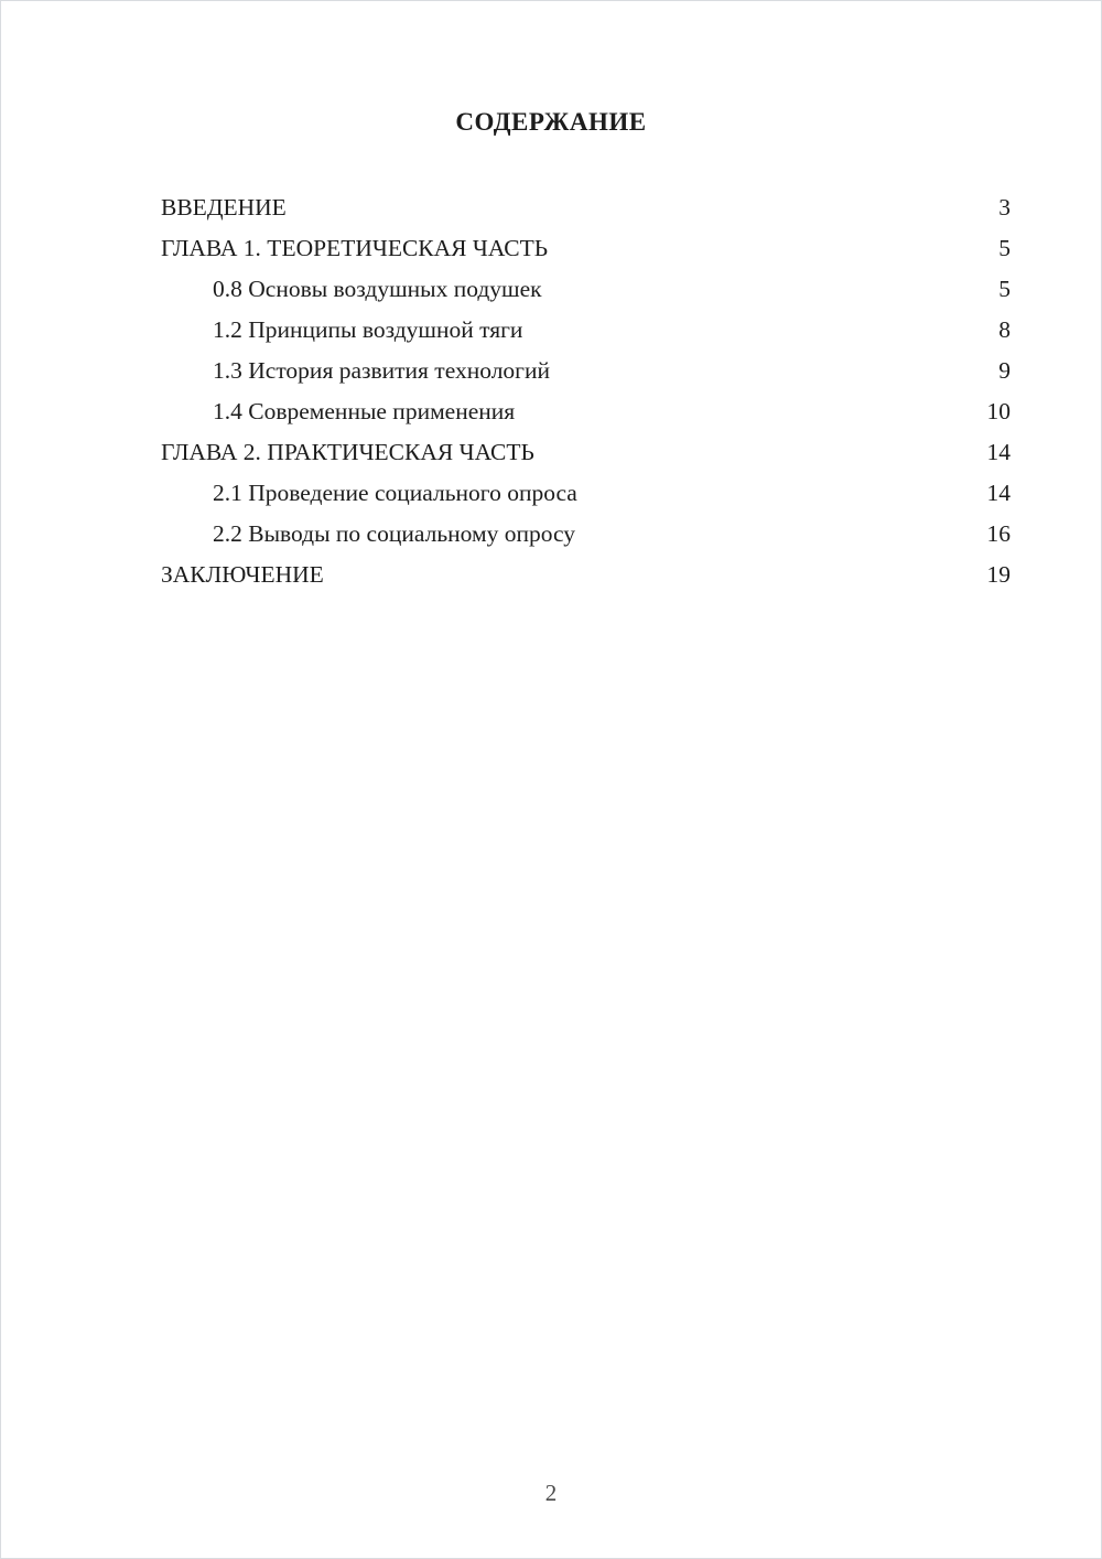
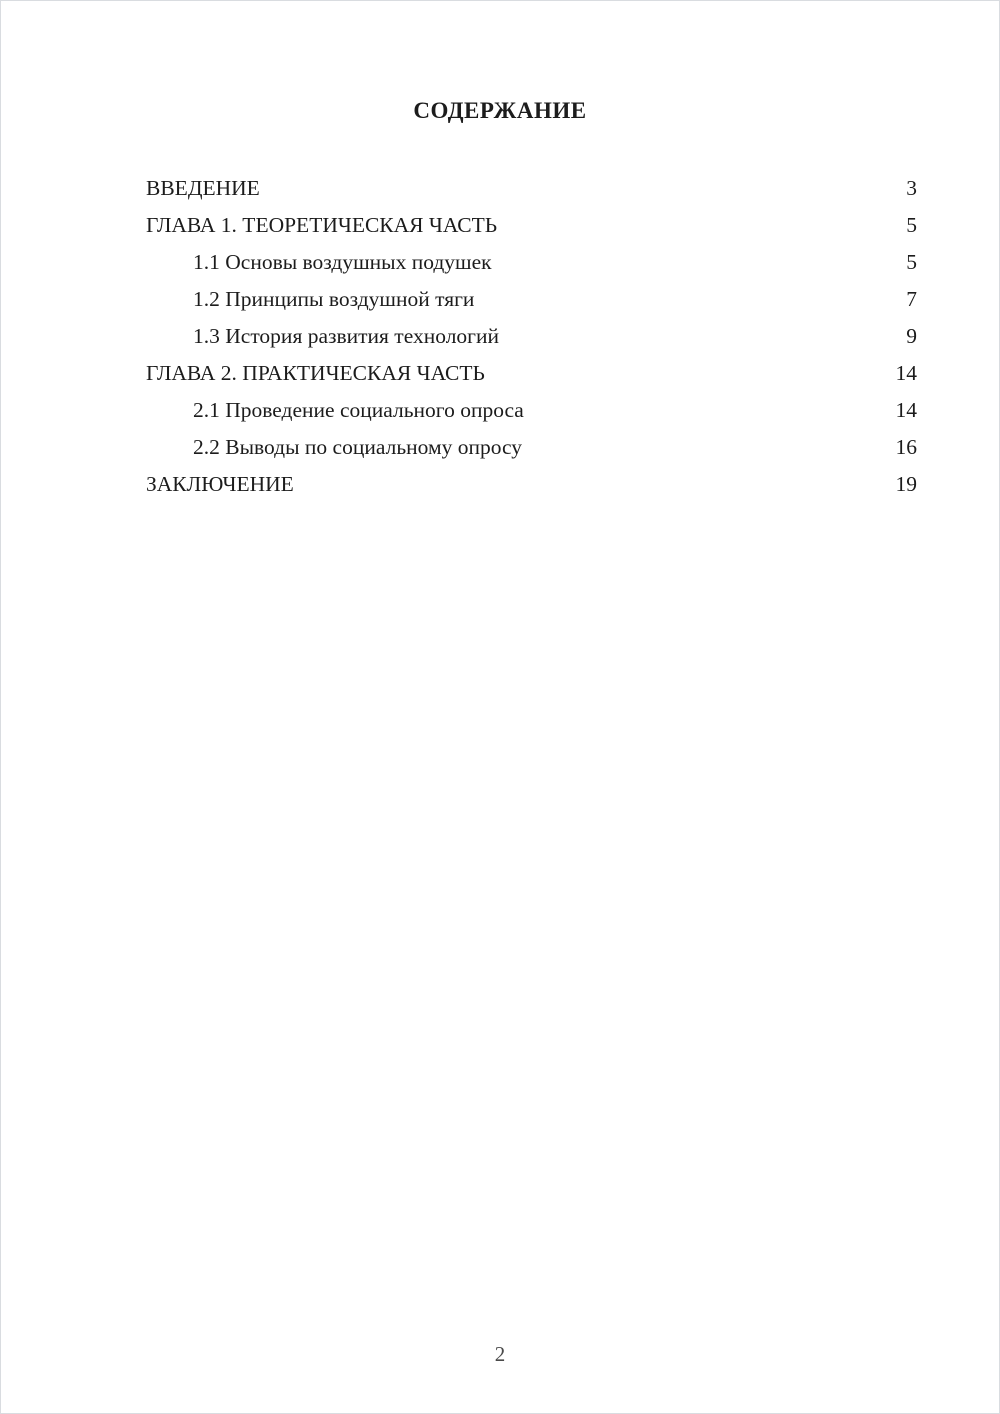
  СОДЕРЖАНИЕ
  ВВЕДЕНИЕ
  3
  ГЛАВА 1. ТЕОРЕТИЧЕСКАЯ ЧАСТЬ
  5
- 0.8 Основы воздушных подушек
+ 1.1 Основы воздушных подушек
  5
  1.2 Принципы воздушной тяги
- 8
+ 7
  1.3 История развития технологий
  9
- 1.4 Современные применения
- 10
  ГЛАВА 2. ПРАКТИЧЕСКАЯ ЧАСТЬ
  14
  2.1 Проведение социального опроса
  14
  2.2 Выводы по социальному опросу
  16
  ЗАКЛЮЧЕНИЕ
  19
  2
